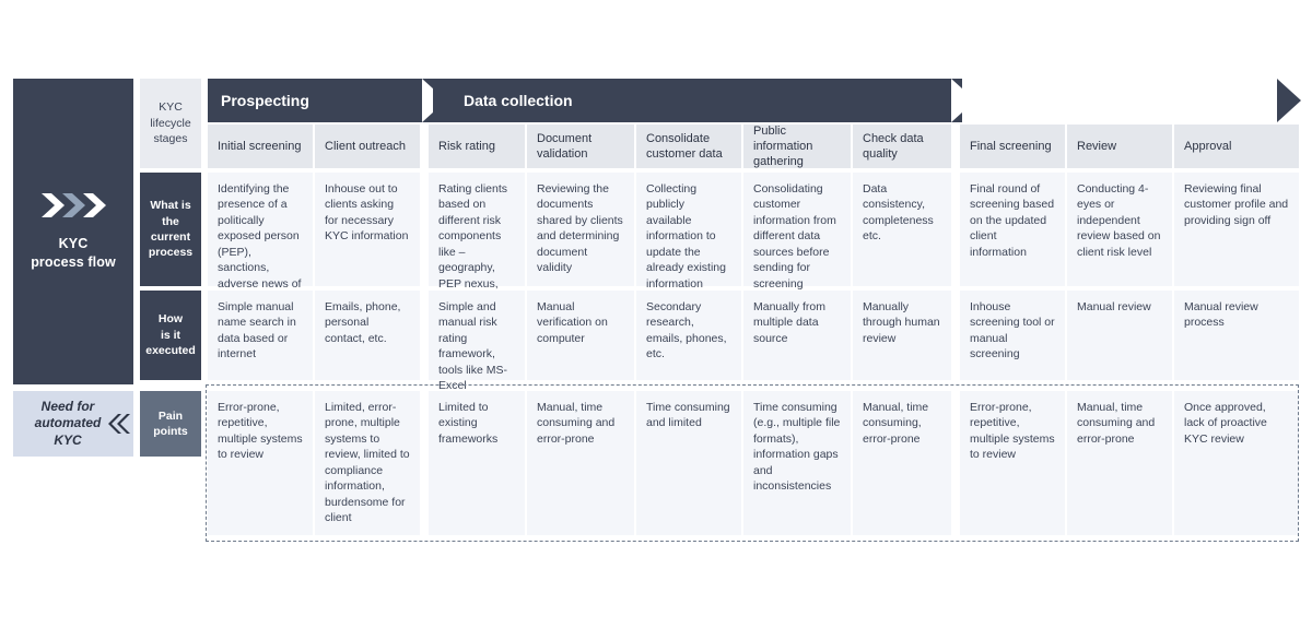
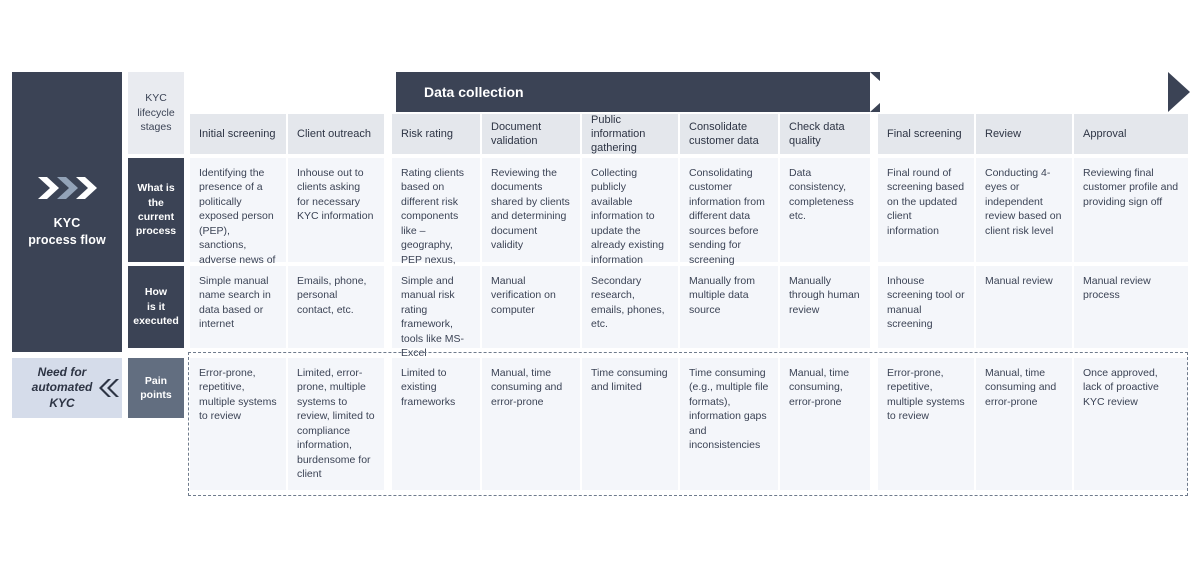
  KYC
  process flow
  KYC
  lifecycle
  stages
  What is
  the
  current
  process
  How
  is it
  executed
  Pain
  points
- Prospecting
  Data collection
  Initial screening
  Identifying the presence of a politically exposed person (PEP), sanctions, adverse news of
  Simple manual name search in data based or internet
  Error-prone, repetitive, multiple systems to review
  Client outreach
  Inhouse out to clients asking for necessary KYC information
  Emails, phone, personal contact, etc.
  Limited, error-prone, multiple systems to review, limited to compliance information, burdensome for client
  Risk rating
  Rating clients based on different risk components like – geography, PEP nexus,
  Simple and manual risk rating framework, tools like MS-Excel
  Limited to existing frameworks
  Document validation
  Reviewing the documents shared by clients and determining document validity
  Manual verification on computer
  Manual, time consuming and error-prone
- Consolidate customer data
+ Public information gathering
  Collecting publicly available information to update the already existing information
  Secondary research, emails, phones, etc.
  Time consuming and limited
- Public information gathering
+ Consolidate customer data
  Consolidating customer information from different data sources before sending for screening
  Manually from multiple data source
  Time consuming (e.g., multiple file formats), information gaps and inconsistencies
  Check data quality
  Data consistency, completeness etc.
  Manually through human review
  Manual, time consuming, error-prone
  Final screening
  Final round of screening based on the updated client information
  Inhouse screening tool or manual screening
  Error-prone, repetitive, multiple systems to review
  Review
  Conducting 4-eyes or independent review based on client risk level
  Manual review
  Manual, time consuming and error-prone
  Approval
  Reviewing final customer profile and providing sign off
  Manual review process
  Once approved, lack of proactive KYC review
  Need for
  automated
  KYC
